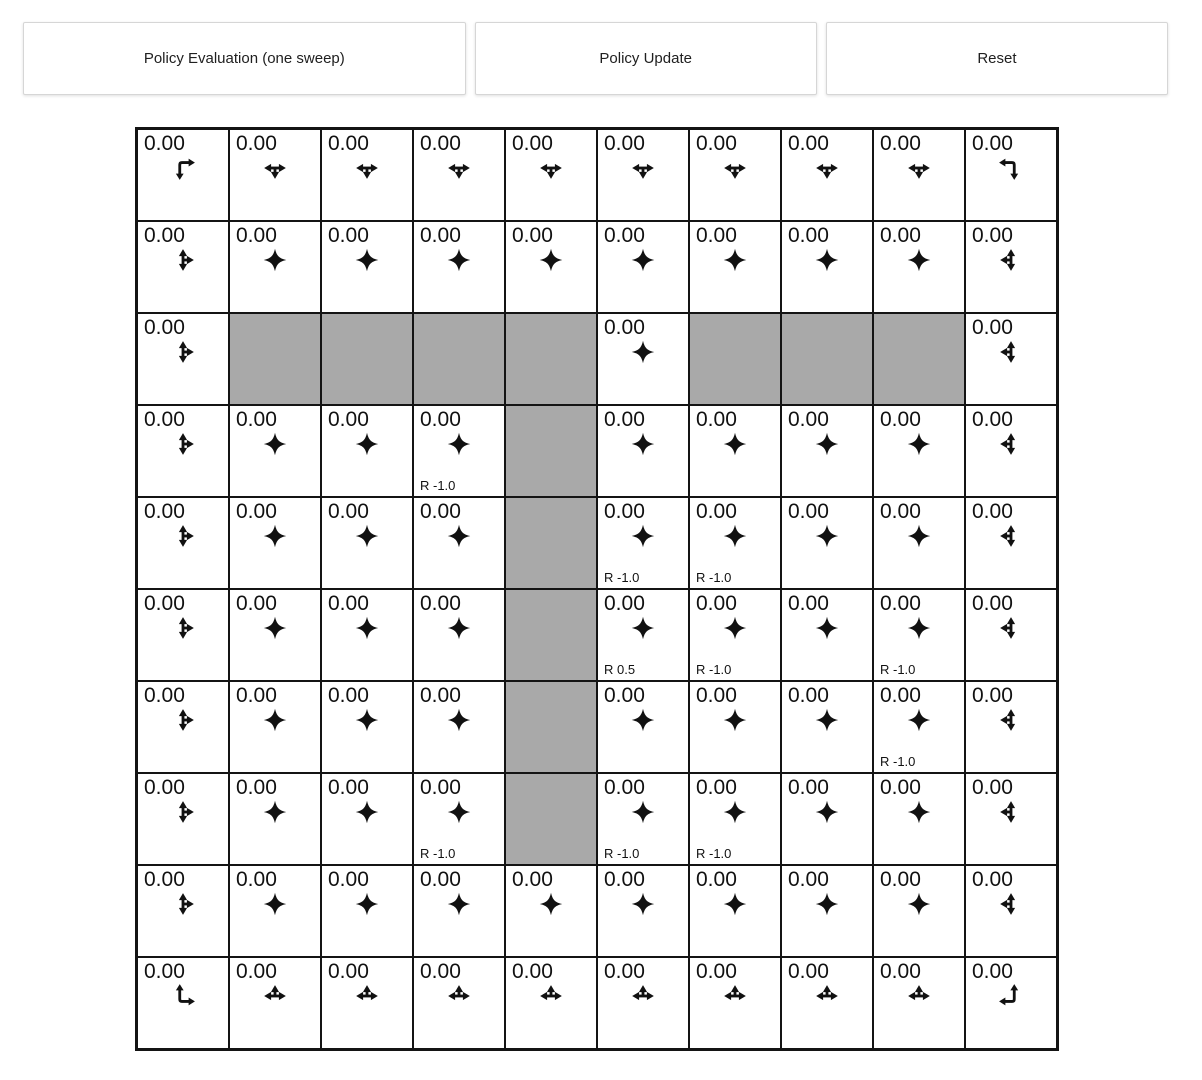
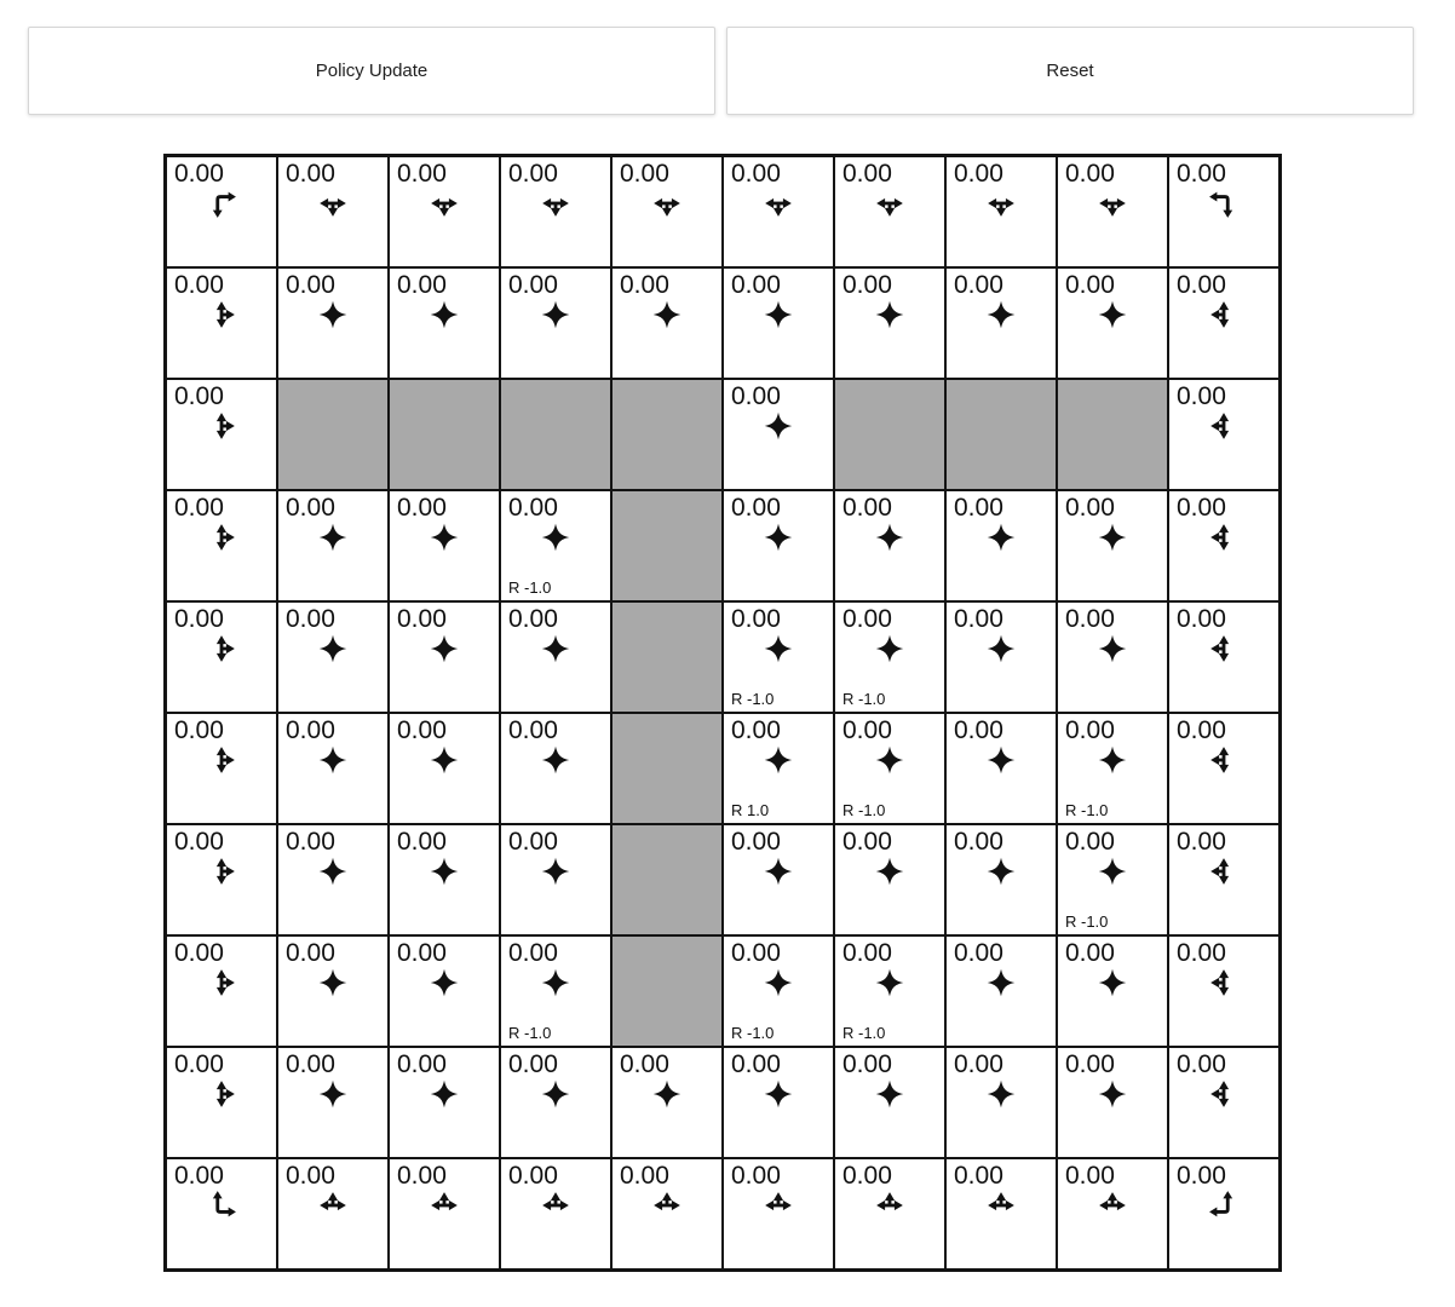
- Policy Evaluation (one sweep)
  Policy Update
  Reset
  0.00
  0.00
  0.00
  0.00
  0.00
  0.00
  0.00
  0.00
  0.00
  0.00
  0.00
  0.00
  0.00
  0.00
  0.00
  0.00
  0.00
  0.00
  0.00
  0.00
  0.00
  0.00
  0.00
  0.00
  0.00
  0.00
  0.00
  R -1.0
  0.00
  0.00
  0.00
  0.00
  0.00
  0.00
  0.00
  0.00
  0.00
  0.00
  R -1.0
  0.00
  R -1.0
  0.00
  0.00
  0.00
  0.00
  0.00
  0.00
  0.00
  0.00
- R 0.5
+ R 1.0
  0.00
  R -1.0
  0.00
  0.00
  R -1.0
  0.00
  0.00
  0.00
  0.00
  0.00
  0.00
  0.00
  0.00
  0.00
  R -1.0
  0.00
  0.00
  0.00
  0.00
  0.00
  R -1.0
  0.00
  R -1.0
  0.00
  R -1.0
  0.00
  0.00
  0.00
  0.00
  0.00
  0.00
  0.00
  0.00
  0.00
  0.00
  0.00
  0.00
  0.00
  0.00
  0.00
  0.00
  0.00
  0.00
  0.00
  0.00
  0.00
  0.00
  0.00
